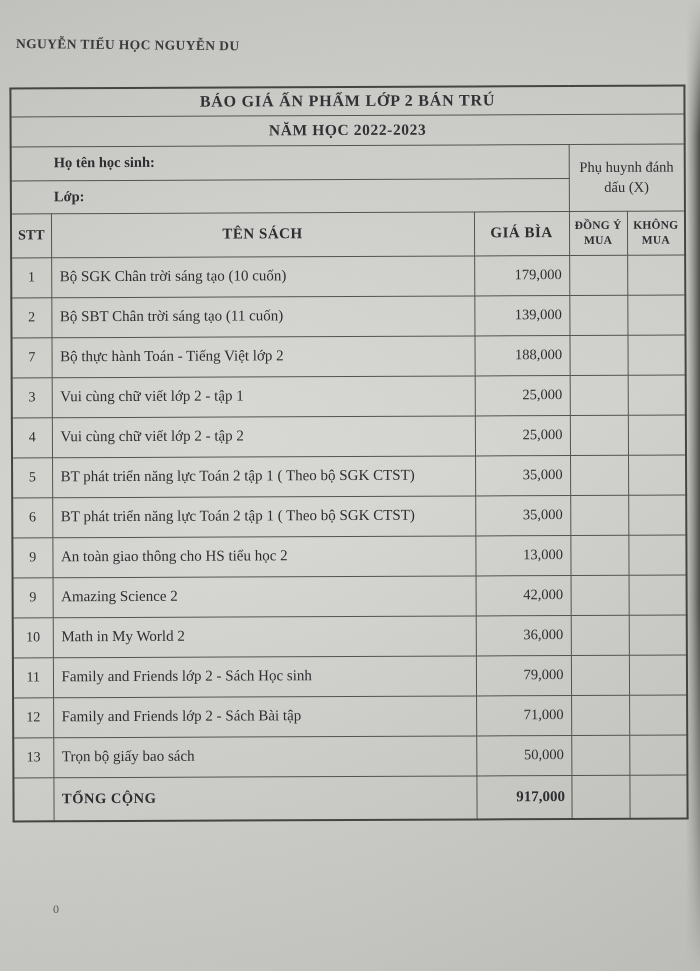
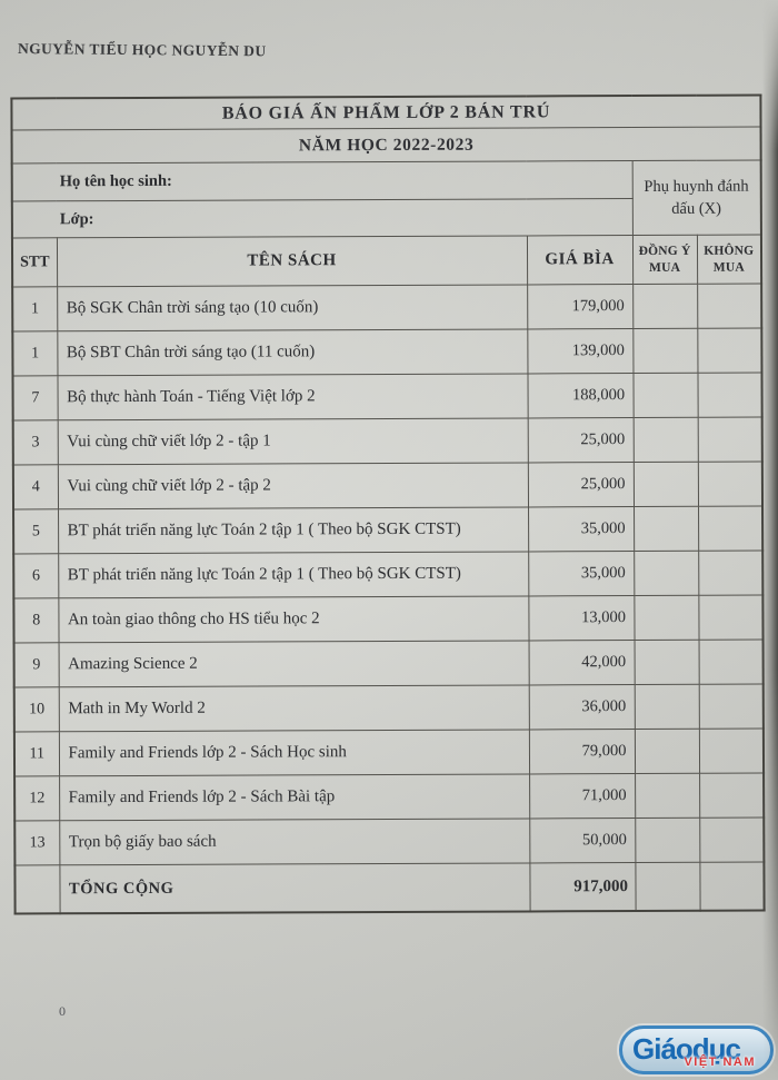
  NGUYỄN TIỂU HỌC NGUYỄN DU
  BÁO GIÁ ẤN PHẨM LỚP 2 BÁN TRÚ
  NĂM HỌC 2022-2023
  Họ tên học sinh:	Phụ huynh đánh dấu (X)
  Lớp:
  STT	TÊN SÁCH	GIÁ BÌA	ĐỒNG Ý MUA	KHÔNG MUA
  1	Bộ SGK Chân trời sáng tạo (10 cuốn)	179,000
- 2	Bộ SBT Chân trời sáng tạo (11 cuốn)	139,000
+ 1	Bộ SBT Chân trời sáng tạo (11 cuốn)	139,000
  7	Bộ thực hành Toán - Tiếng Việt lớp 2	188,000
  3	Vui cùng chữ viết lớp 2 - tập 1	25,000
  4	Vui cùng chữ viết lớp 2 - tập 2	25,000
  5	BT phát triển năng lực Toán 2 tập 1 ( Theo bộ SGK CTST)	35,000
  6	BT phát triển năng lực Toán 2 tập 1 ( Theo bộ SGK CTST)	35,000
- 9	An toàn giao thông cho HS tiểu học 2	13,000
+ 8	An toàn giao thông cho HS tiểu học 2	13,000
  9	Amazing Science 2	42,000
  10	Math in My World 2	36,000
  11	Family and Friends lớp 2 - Sách Học sinh	79,000
  12	Family and Friends lớp 2 - Sách Bài tập	71,000
  13	Trọn bộ giấy bao sách	50,000
  	TỔNG CỘNG	917,000
  0
+ Giáodục
+ VIỆT NAM
